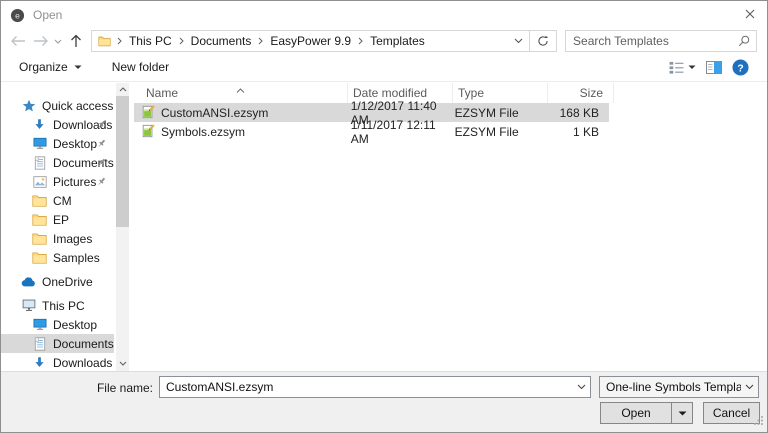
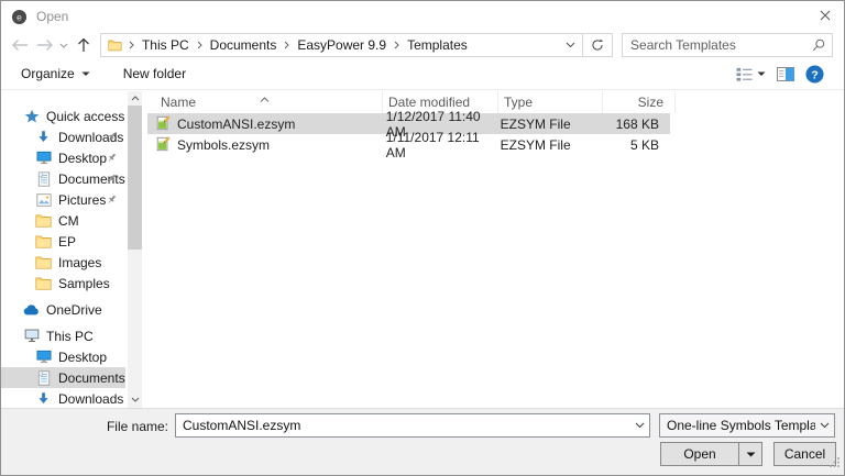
  e
  Open
  This PC
  Documents
  EasyPower 9.9
  Templates
  Search Templates
  Organize
  New folder
  ?
  Quick access
  Downloads
  Desktop
  Documets
  Pictures
  CM
  EP
  Images
  Samples
  OneDrive
  This PC
  Desktop
  Documents
  Downloads
  Name
  Date modified
  Type
  Size
  CustomANSI.ezsym
  1/12/2017 11:40 AM
  EZSYM File
  168 KB
  Symbols.ezsym
  1/11/2017 12:11 AM
  EZSYM File
- 1 KB
+ 5 KB
  File name:
  CustomANSI.ezsym
  One-line Symbols Templa
  Open
  Cancel
